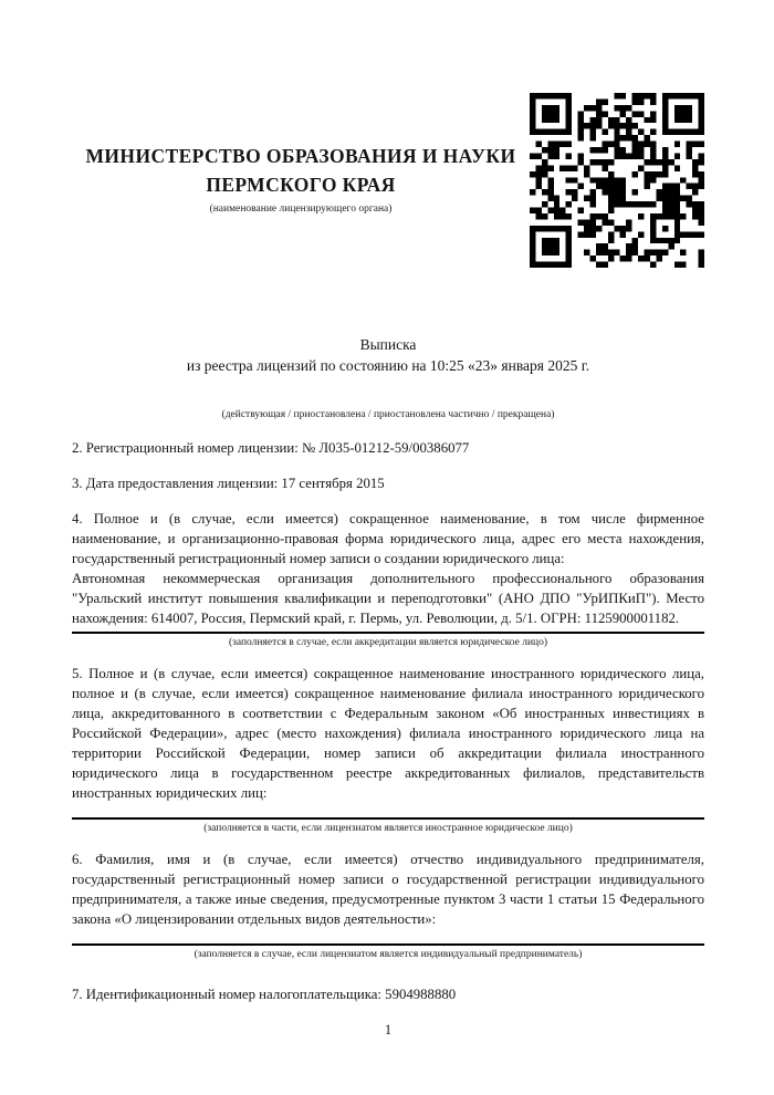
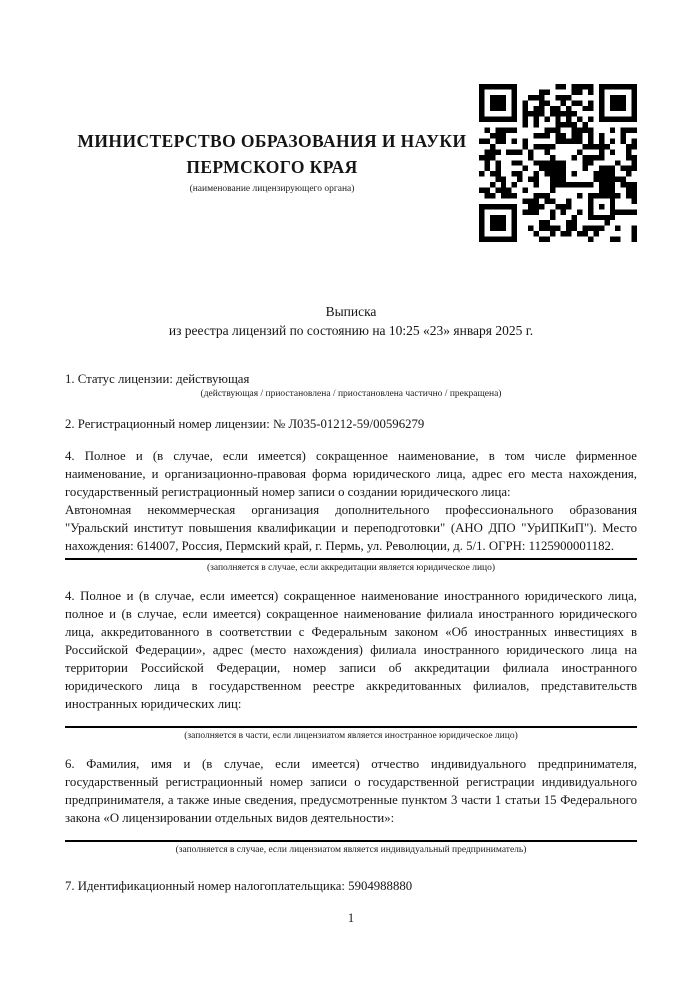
  МИНИСТЕРСТВО ОБРАЗОВАНИЯ И НАУКИ
  ПЕРМСКОГО КРАЯ
  (наименование лицензирующего органа)
  Выписка
  из реестра лицензий по состоянию на 10:25 «23» января 2025 г.
+ 1. Статус лицензии: действующая
  (действующая / приостановлена / приостановлена частично / прекращена)
- 2. Регистрационный номер лицензии: № Л035-01212-59/00386077
+ 2. Регистрационный номер лицензии: № Л035-01212-59/00596279
- 3. Дата предоставления лицензии: 17 сентября 2015
  4. Полное и (в случае, если имеется) сокращенное наименование, в том числе фирменное наименование, и организационно-правовая форма юридического лица, адрес его места нахождения, государственный регистрационный номер записи о создании юридического лица:
  Автономная некоммерческая организация дополнительного профессионального образования "Уральский институт повышения квалификации и переподготовки" (АНО ДПО "УрИПКиП"). Место нахождения: 614007, Россия, Пермский край, г. Пермь, ул. Революции, д. 5/1. ОГРН: 1125900001182.
  (заполняется в случае, если аккредитации является юридическое лицо)
- 5. Полное и (в случае, если имеется) сокращенное наименование иностранного юридического лица, полное и (в случае, если имеется) сокращенное наименование филиала иностранного юридического лица, аккредитованного в соответствии с Федеральным законом «Об иностранных инвестициях в Российской Федерации», адрес (место нахождения) филиала иностранного юридического лица на территории Российской Федерации, номер записи об аккредитации филиала иностранного юридического лица в государственном реестре аккредитованных филиалов, представительств иностранных юридических лиц:
+ 4. Полное и (в случае, если имеется) сокращенное наименование иностранного юридического лица, полное и (в случае, если имеется) сокращенное наименование филиала иностранного юридического лица, аккредитованного в соответствии с Федеральным законом «Об иностранных инвестициях в Российской Федерации», адрес (место нахождения) филиала иностранного юридического лица на территории Российской Федерации, номер записи об аккредитации филиала иностранного юридического лица в государственном реестре аккредитованных филиалов, представительств иностранных юридических лиц:
  (заполняется в части, если лицензиатом является иностранное юридическое лицо)
  6. Фамилия, имя и (в случае, если имеется) отчество индивидуального предпринимателя, государственный регистрационный номер записи о государственной регистрации индивидуального предпринимателя, а также иные сведения, предусмотренные пунктом 3 части 1 статьи 15 Федерального закона «О лицензировании отдельных видов деятельности»:
  (заполняется в случае, если лицензиатом является индивидуальный предприниматель)
  7. Идентификационный номер налогоплательщика: 5904988880
  1
